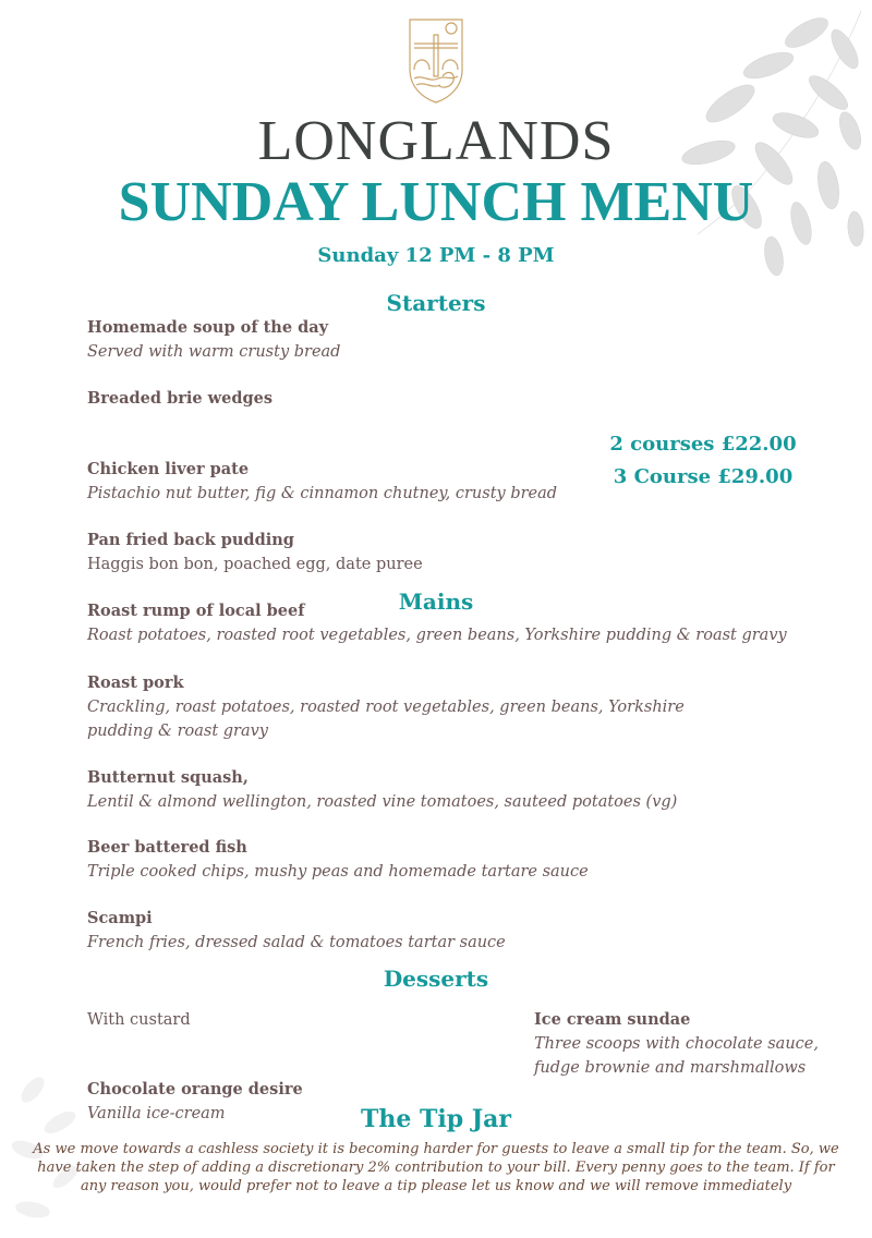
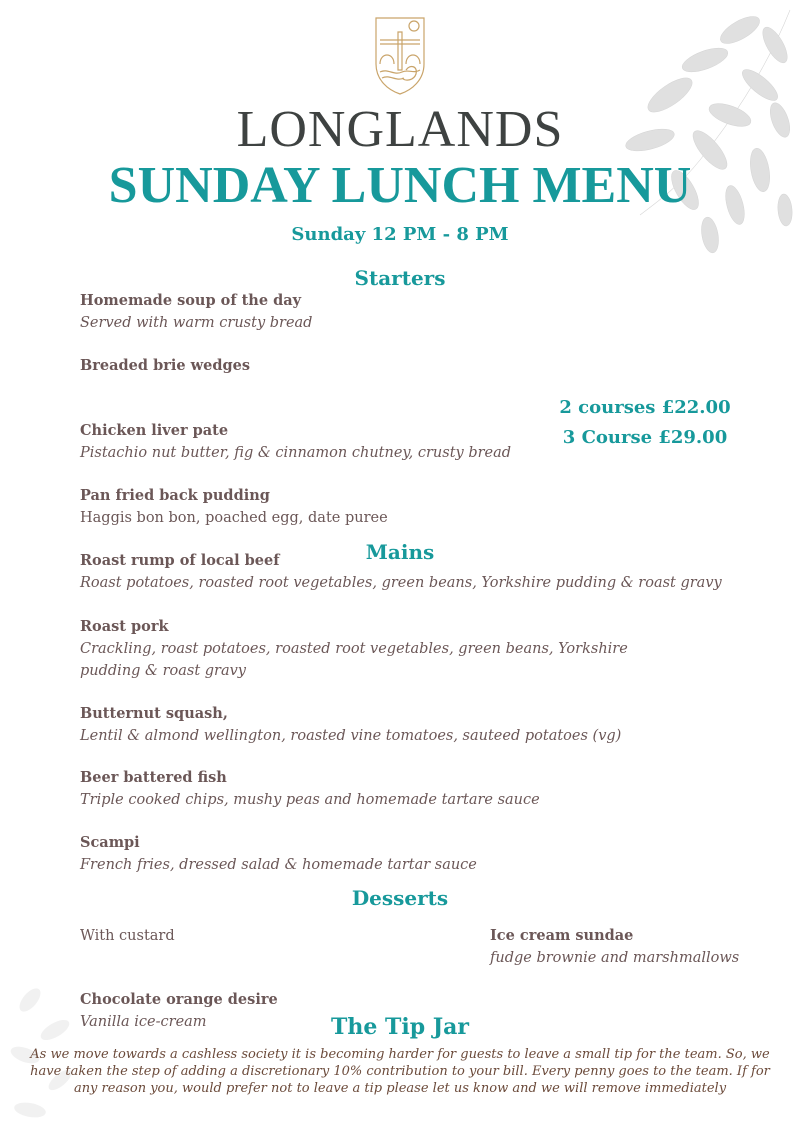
  LONGLANDS
  SUNDAY LUNCH MENU
  Sunday 12 PM - 8 PM
  Starters
  Homemade soup of the day
  Served with warm crusty bread
  Breaded brie wedges
  Chicken liver pate
  Pistachio nut butter, fig & cinnamon chutney, crusty bread
  Pan fried back pudding
  Haggis bon bon, poached egg, date puree
  2 courses £22.00
  3 Course £29.00
  Mains
  Roast rump of local beef
  Roast potatoes, roasted root vegetables, green beans, Yorkshire pudding & roast gravy
  Roast pork
  Crackling, roast potatoes, roasted root vegetables, green beans, Yorkshire
  pudding & roast gravy
  Butternut squash,
  Lentil & almond wellington, roasted vine tomatoes, sauteed potatoes (vg)
  Beer battered fish
  Triple cooked chips, mushy peas and homemade tartare sauce
  Scampi
- French fries, dressed salad & tomatoes tartar sauce
+ French fries, dressed salad & homemade tartar sauce
  Desserts
  With custard
  Ice cream sundae
- Three scoops with chocolate sauce,
  fudge brownie and marshmallows
  Chocolate orange desire
  Vanilla ice-cream
  The Tip Jar
- As we move towards a cashless society it is becoming harder for guests to leave a small tip for the team. So, we have taken the step of adding a discretionary 2% contribution to your bill. Every penny goes to the team. If for any reason you, would prefer not to leave a tip please let us know and we will remove immediately
+ As we move towards a cashless society it is becoming harder for guests to leave a small tip for the team. So, we have taken the step of adding a discretionary 10% contribution to your bill. Every penny goes to the team. If for any reason you, would prefer not to leave a tip please let us know and we will remove immediately
